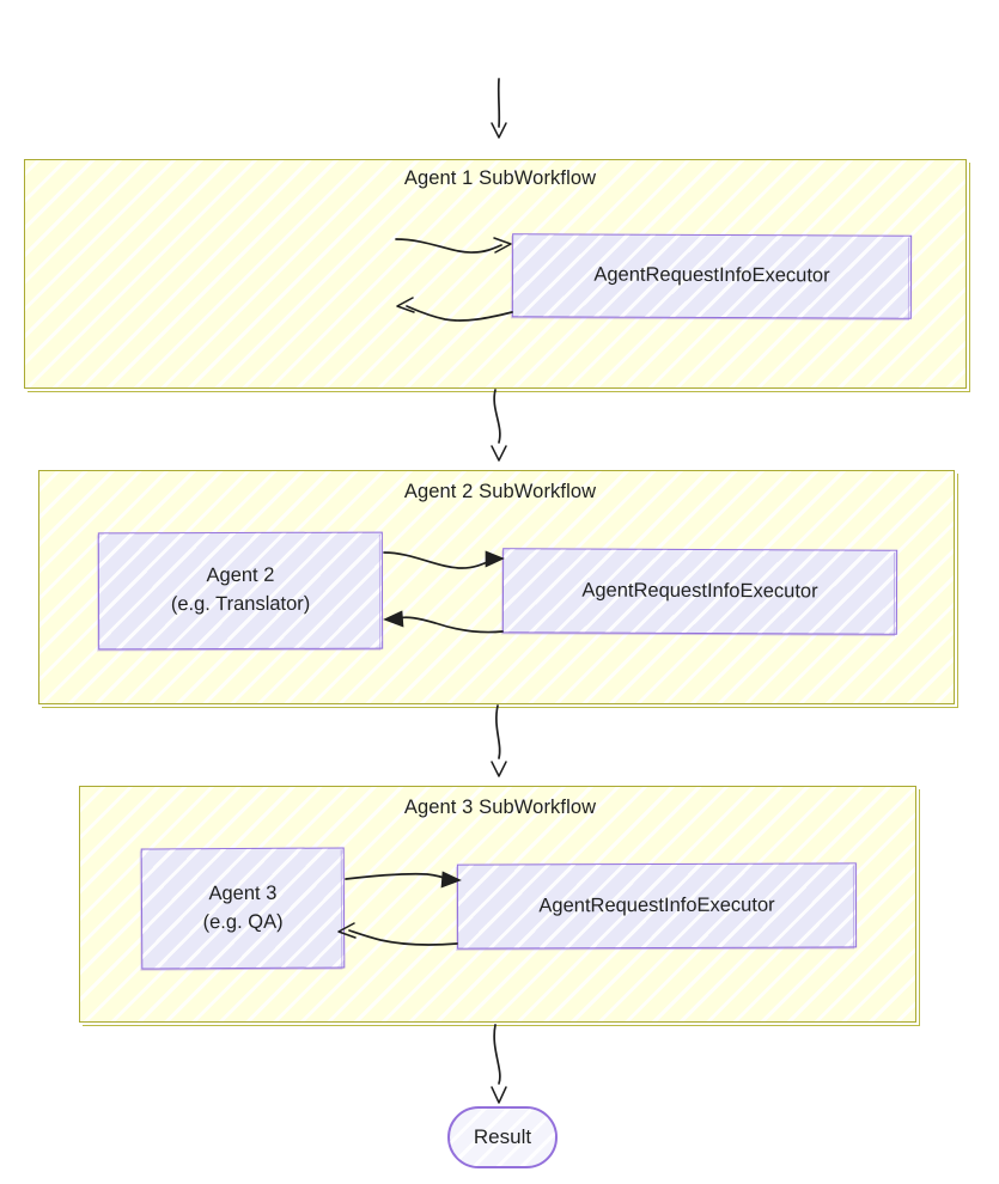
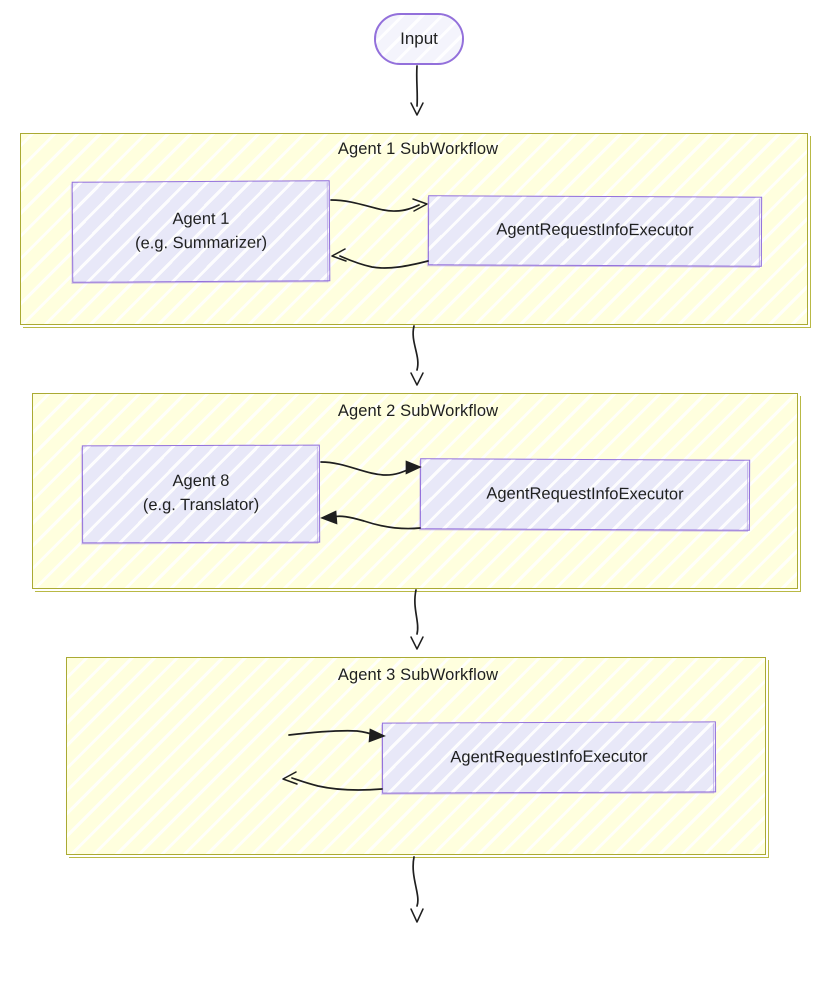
+ Input
  Agent 1 SubWorkflow
+ Agent 1
+ (e.g. Summarizer)
  AgentRequestInfoExecutor
  Agent 2 SubWorkflow
- Agent 2
+ Agent 8
  (e.g. Translator)
  AgentRequestInfoExecutor
  Agent 3 SubWorkflow
- Agent 3
- (e.g. QA)
  AgentRequestInfoExecutor
- Result
